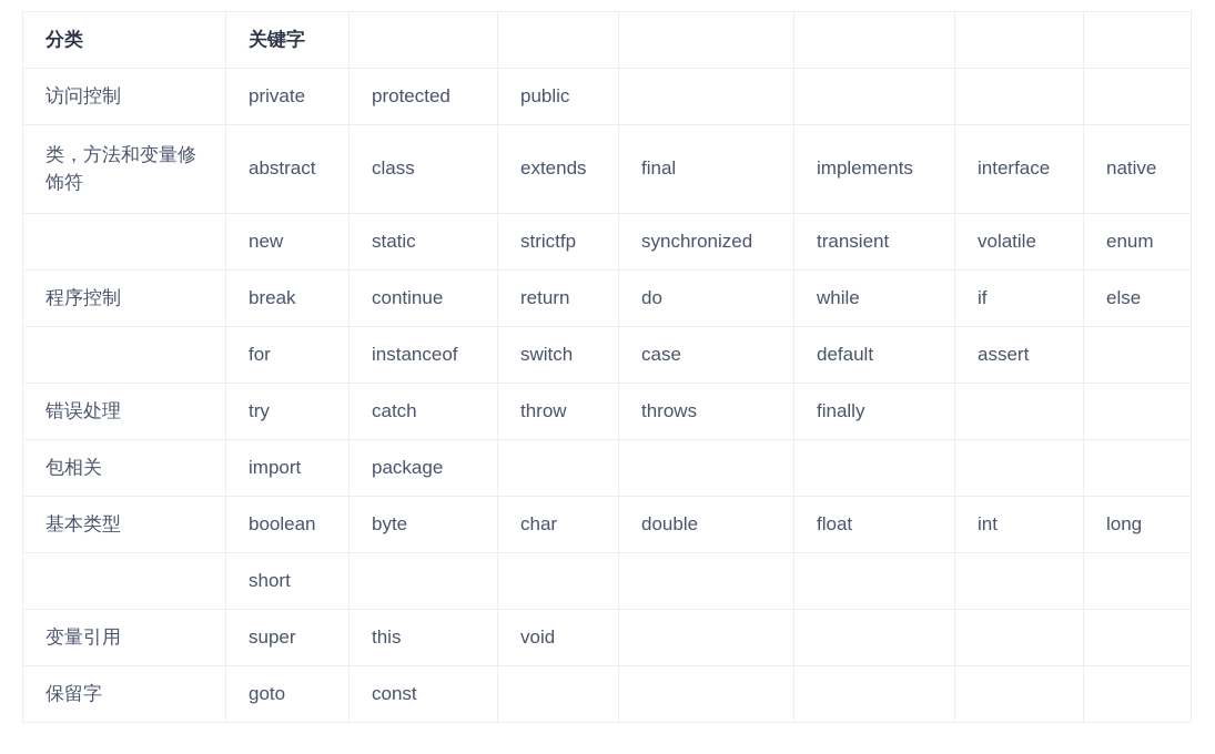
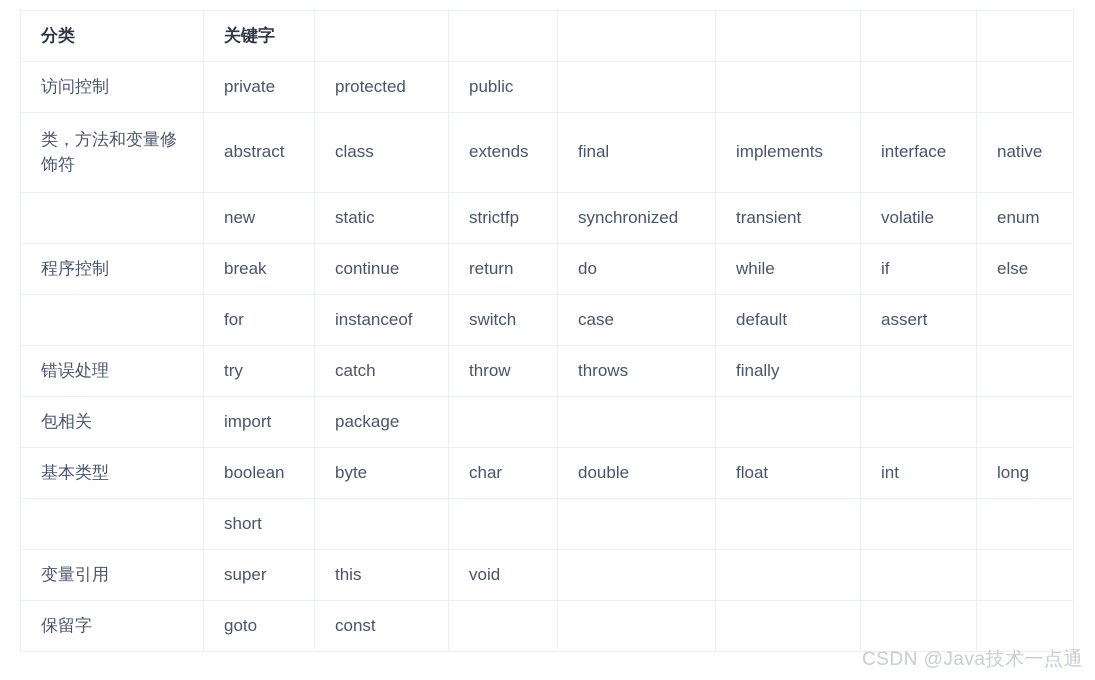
  分类	关键字
  访问控制	private	protected	public
  类，方法和变量修饰符	abstract	class	extends	final	implements	interface	native
  	new	static	strictfp	synchronized	transient	volatile	enum
  程序控制	break	continue	return	do	while	if	else
  	for	instanceof	switch	case	default	assert
  错误处理	try	catch	throw	throws	finally
  包相关	import	package
  基本类型	boolean	byte	char	double	float	int	long
  	short
  变量引用	super	this	void
  保留字	goto	const
+ CSDN @Java技术一点通
